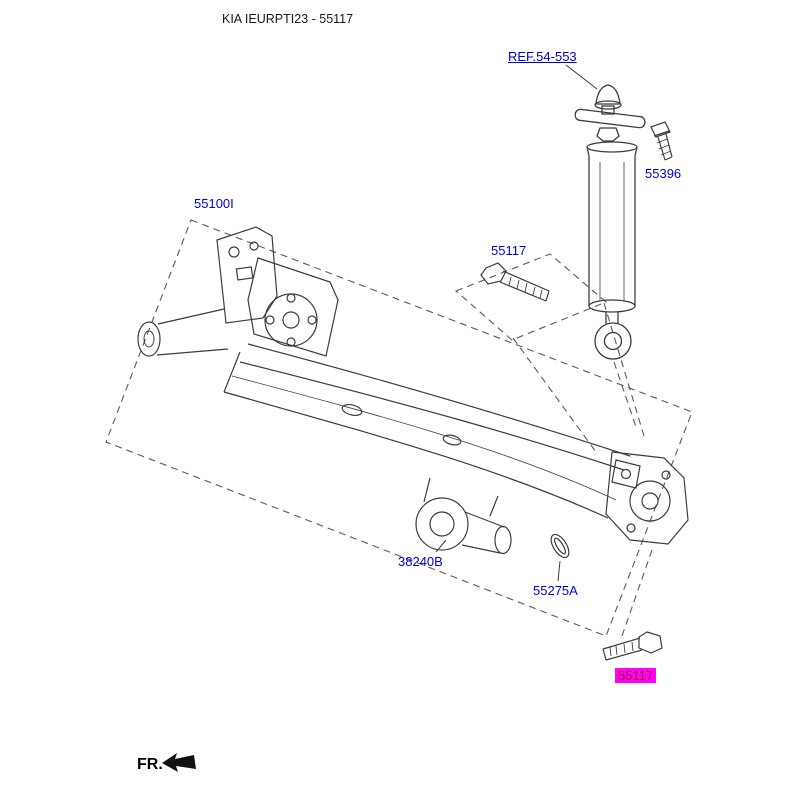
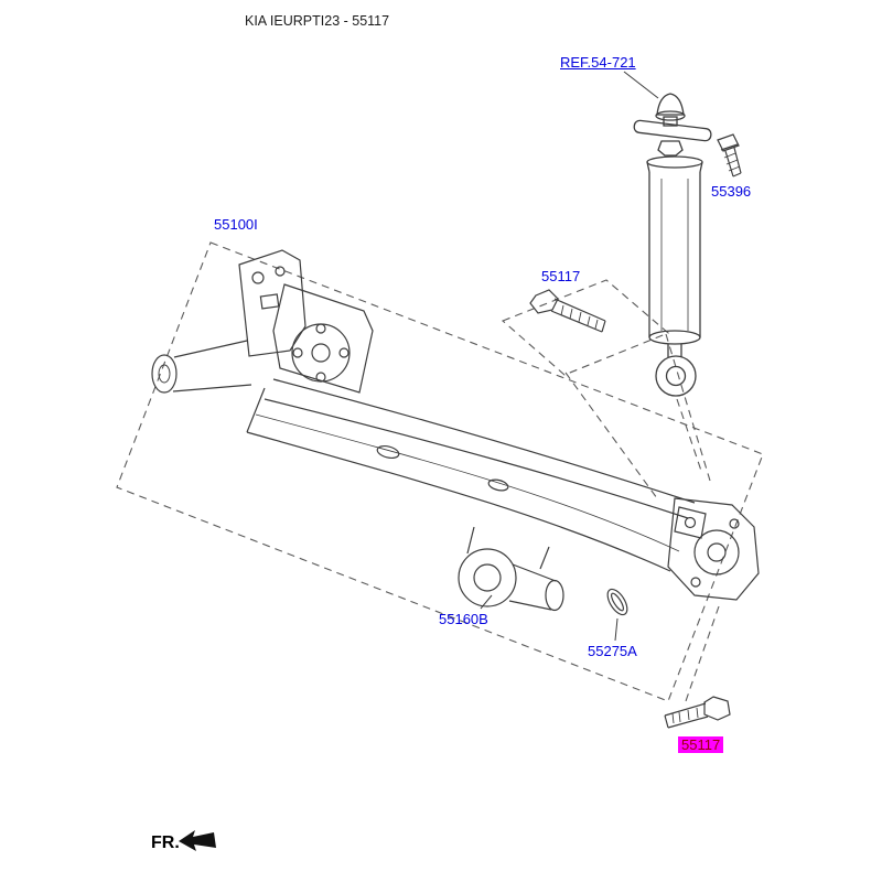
  KIA IEURPTI23 - 55117
- REF.54-553
+ REF.54-721
  55396
  55100I
  55117
- 38240B
+ 55160B
  55275A
  55117
  FR.
